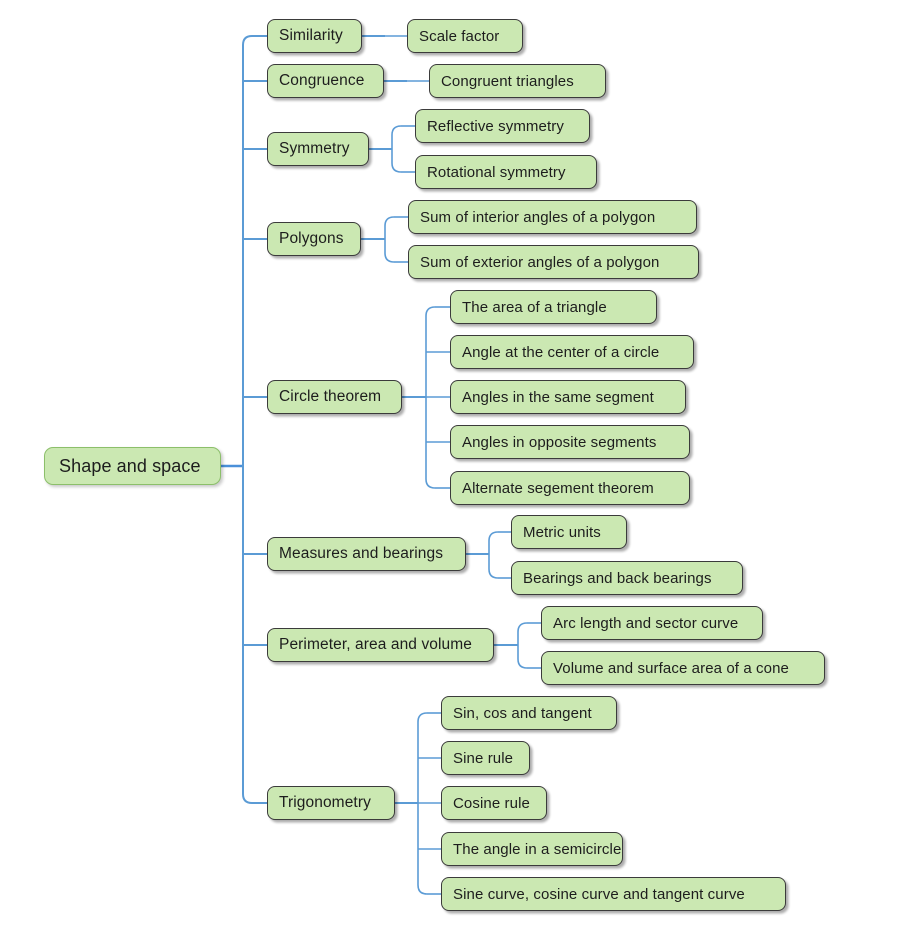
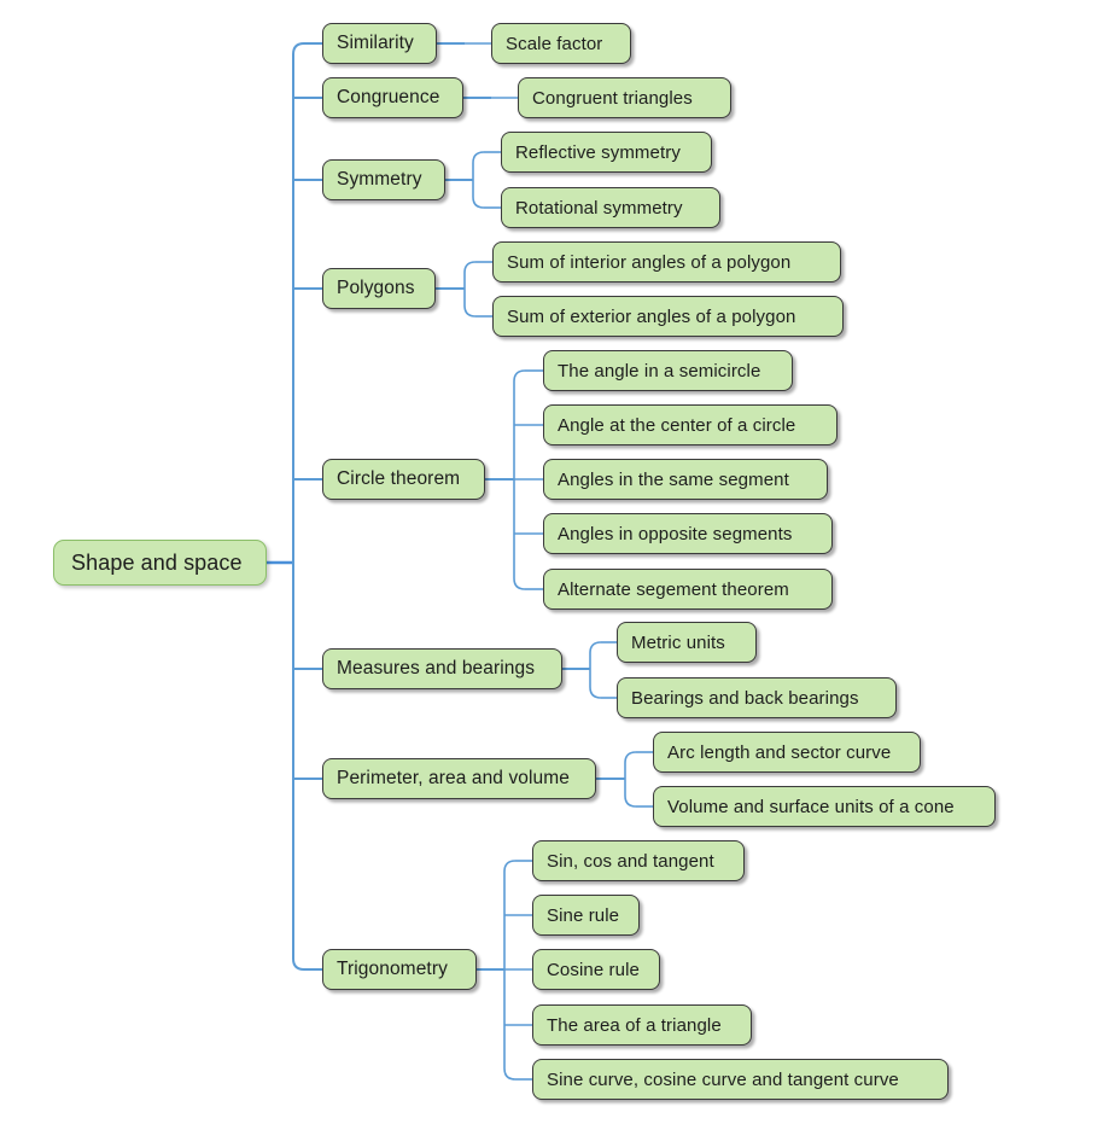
  Shape and space
  Similarity
  Scale factor
  Congruence
  Congruent triangles
  Symmetry
  Reflective symmetry
  Rotational symmetry
  Polygons
  Sum of interior angles of a polygon
  Sum of exterior angles of a polygon
  Circle theorem
- The area of a triangle
+ The angle in a semicircle
  Angle at the center of a circle
  Angles in the same segment
  Angles in opposite segments
  Alternate segement theorem
  Measures and bearings
  Metric units
  Bearings and back bearings
  Perimeter, area and volume
  Arc length and sector curve
- Volume and surface area of a cone
+ Volume and surface units of a cone
  Trigonometry
  Sin, cos and tangent
  Sine rule
  Cosine rule
- The angle in a semicircle
+ The area of a triangle
  Sine curve, cosine curve and tangent curve
